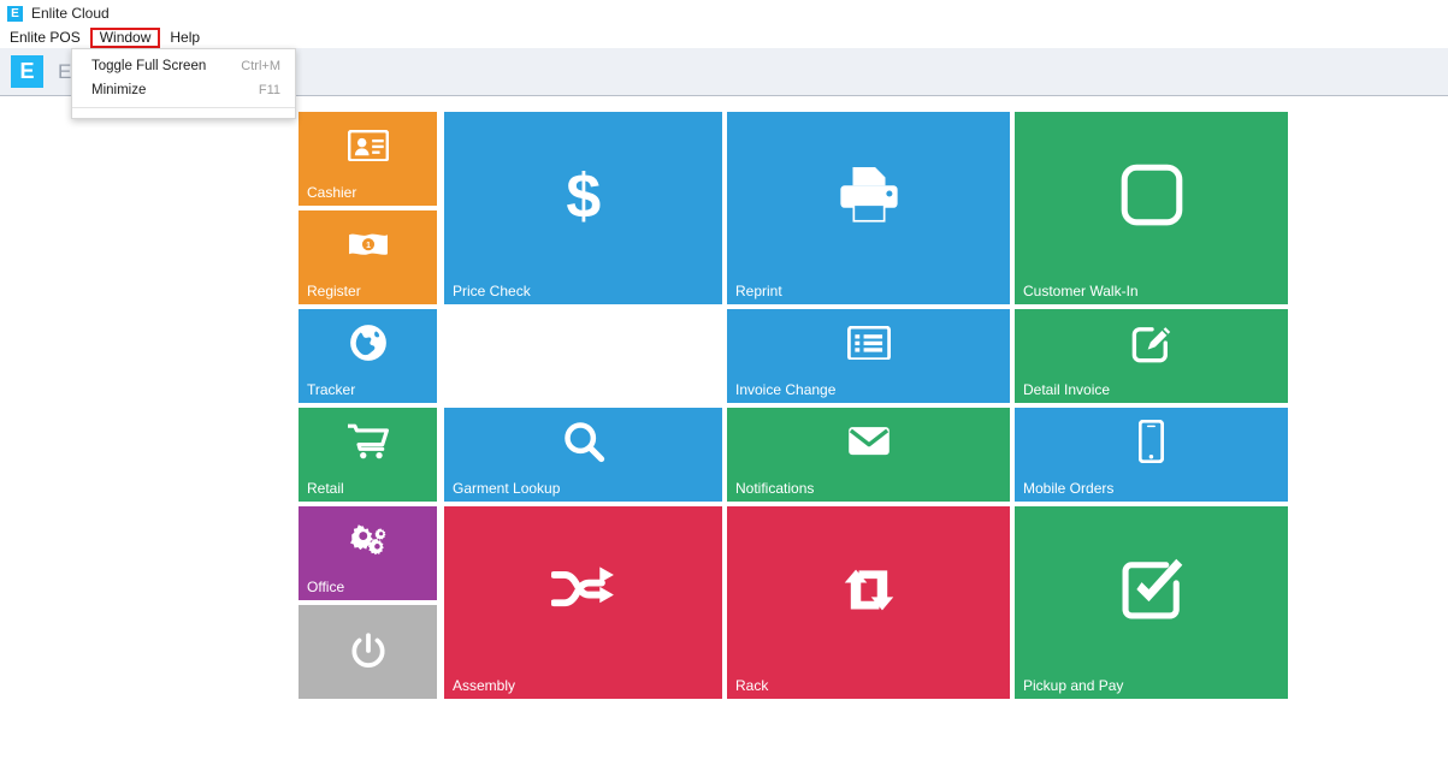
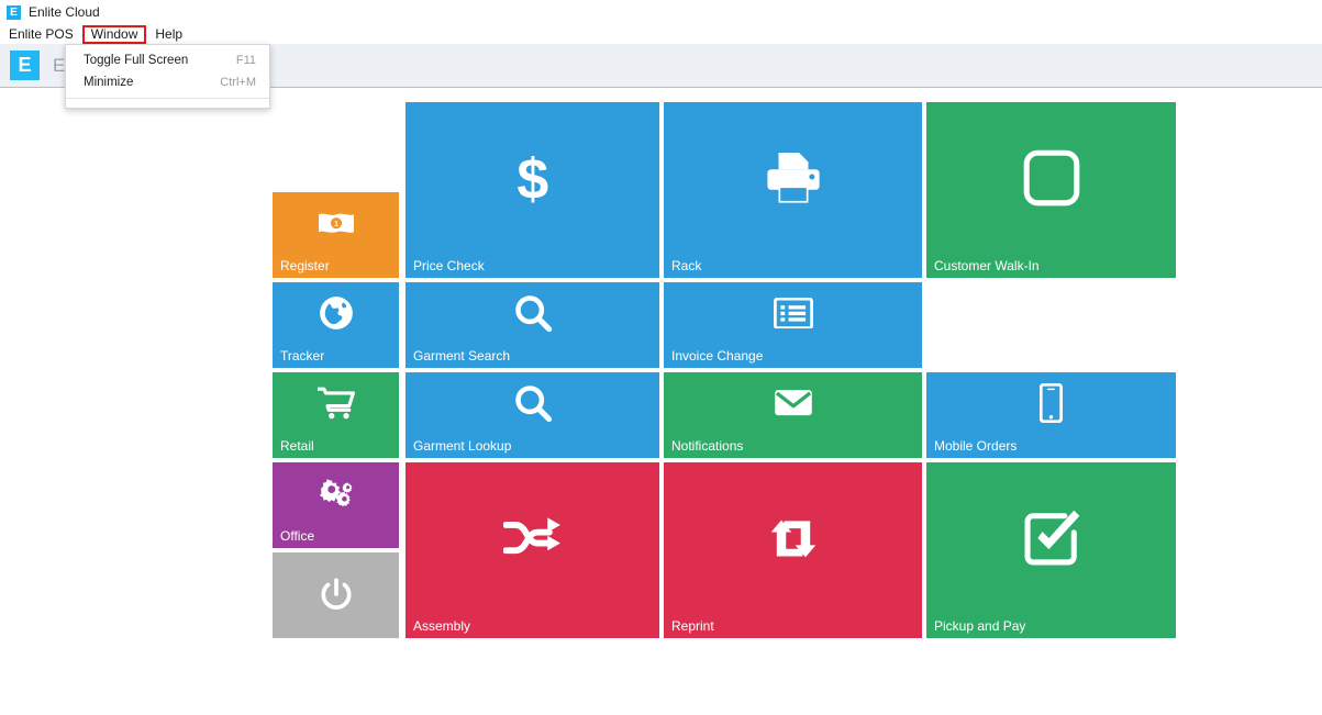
  E
  Enlite Cloud
  Enlite POS
  Window
  Help
  E
- Cashier
  Register
  Tracker
  Retail
  Office
  $
  Price Check
+ Garment Search
  Garment Lookup
  Assembly
- Reprint
+ Rack
  Invoice Change
  Notifications
- Rack
+ Reprint
  Customer Walk-In
- Detail Invoice
  Mobile Orders
  Pickup and Pay
  Toggle Full Screen
- Ctrl+M
+ F11
  Minimize
- F11
+ Ctrl+M
